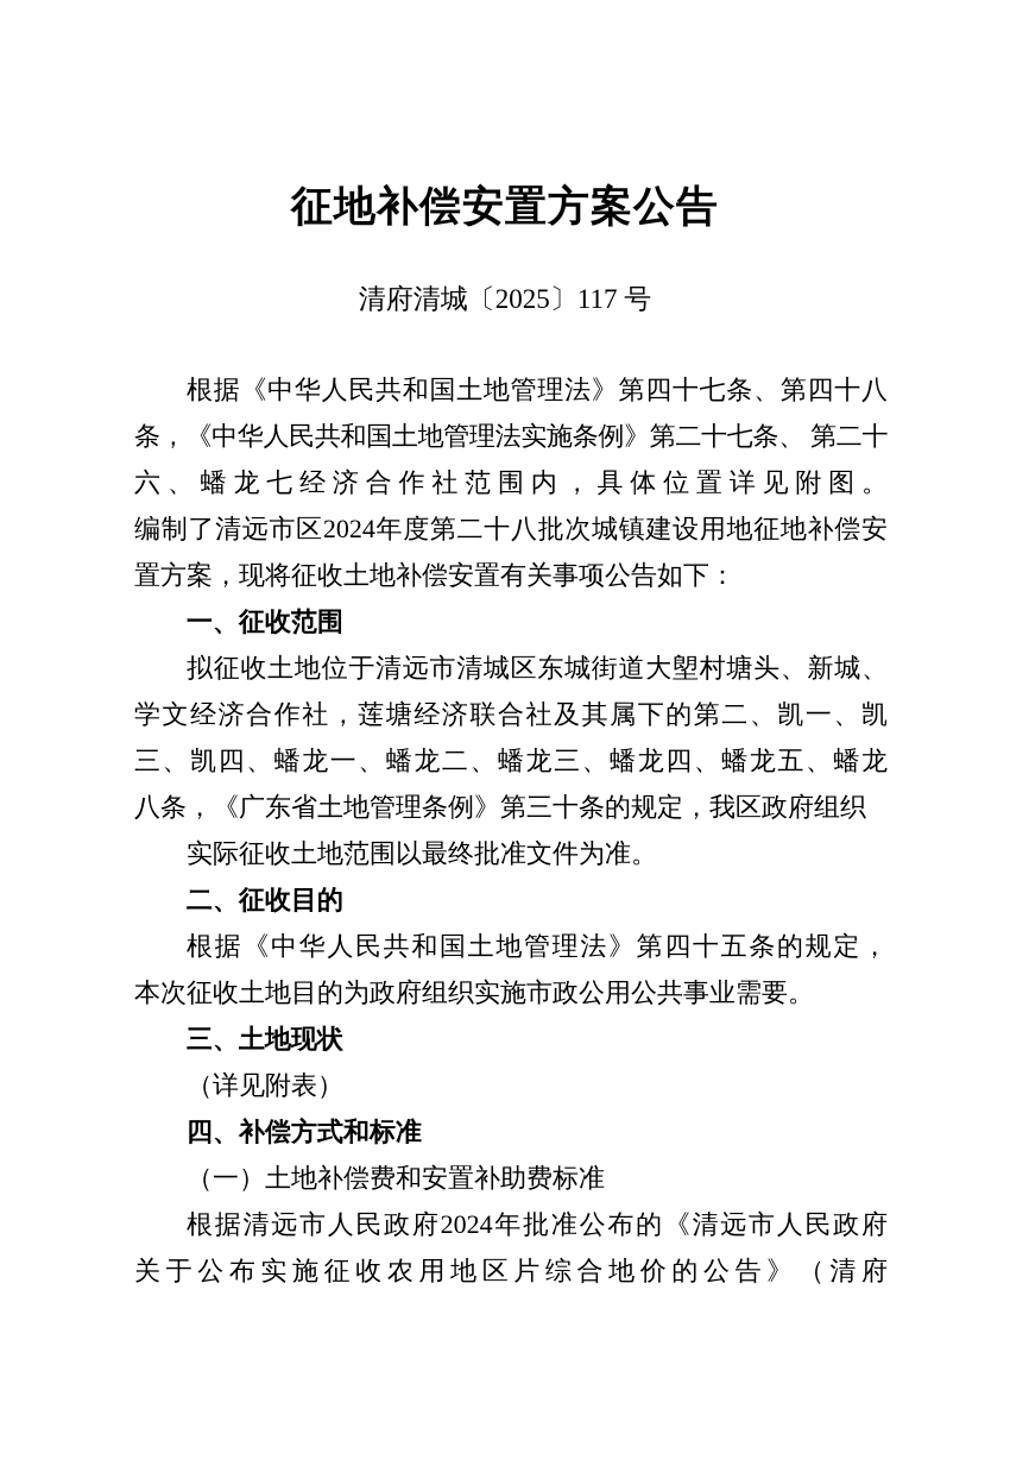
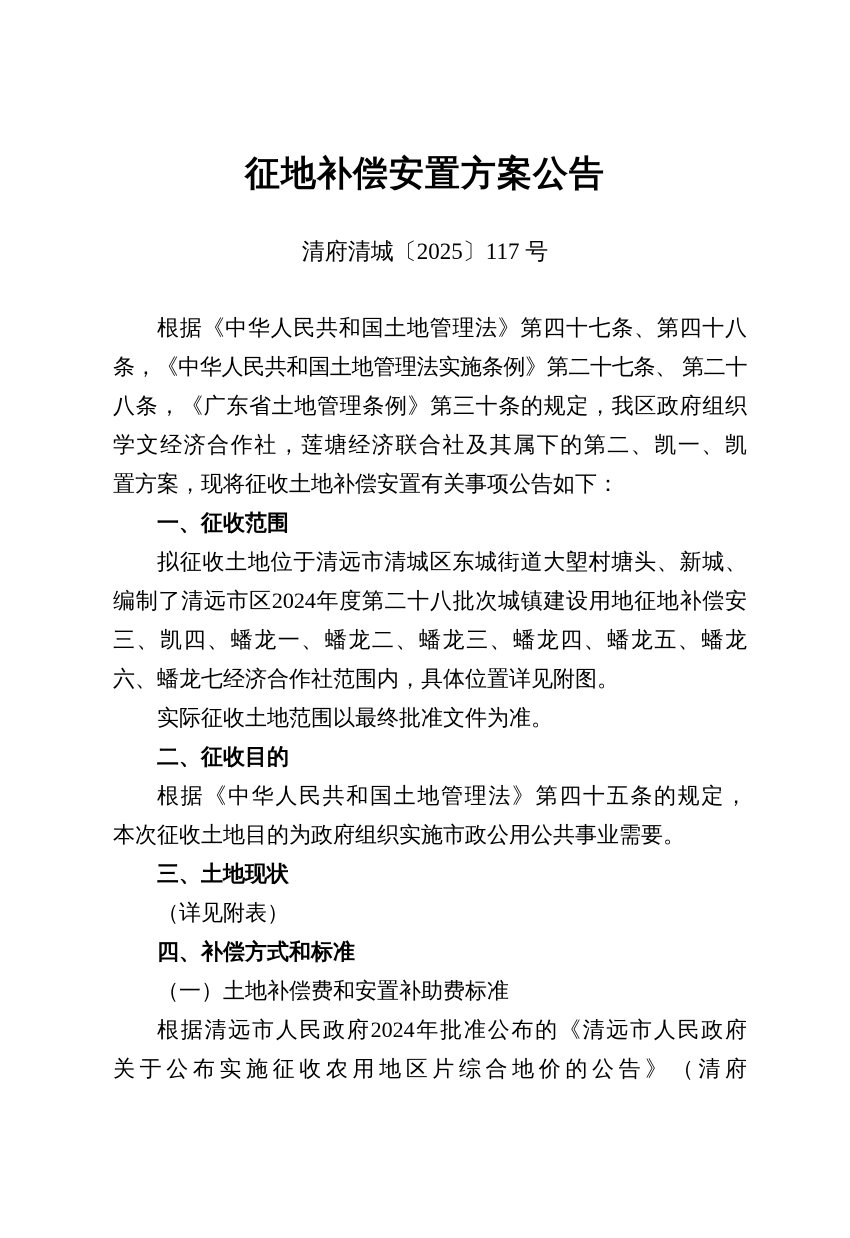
  征地补偿安置方案公告
  清府清城〔2025〕117 号
  根据《中华人民共和国土地管理法》第四十七条、第四十八
  条，《中华人民共和国土地管理法实施条例》第二十七条、 第二十
- 六、蟠龙七经济合作社范围内，具体位置详见附图。
+ 八条，《广东省土地管理条例》第三十条的规定，我区政府组织
- 编制了清远市区2024年度第二十八批次城镇建设用地征地补偿安
+ 学文经济合作社，莲塘经济联合社及其属下的第二、凯一、凯
  置方案，现将征收土地补偿安置有关事项公告如下：
  一、征收范围
  拟征收土地位于清远市清城区东城街道大塱村塘头、新城、
- 学文经济合作社，莲塘经济联合社及其属下的第二、凯一、凯
+ 编制了清远市区2024年度第二十八批次城镇建设用地征地补偿安
  三、凯四、蟠龙一、蟠龙二、蟠龙三、蟠龙四、蟠龙五、蟠龙
- 八条，《广东省土地管理条例》第三十条的规定，我区政府组织
+ 六、蟠龙七经济合作社范围内，具体位置详见附图。
  实际征收土地范围以最终批准文件为准。
  二、征收目的
  根据《中华人民共和国土地管理法》第四十五条的规定，
  本次征收土地目的为政府组织实施市政公用公共事业需要。
  三、土地现状
  （详见附表）
  四、补偿方式和标准
  （一）土地补偿费和安置补助费标准
  根据清远市人民政府2024年批准公布的《清远市人民政府
  关于公布实施征收农用地区片综合地价的公告》（清府
